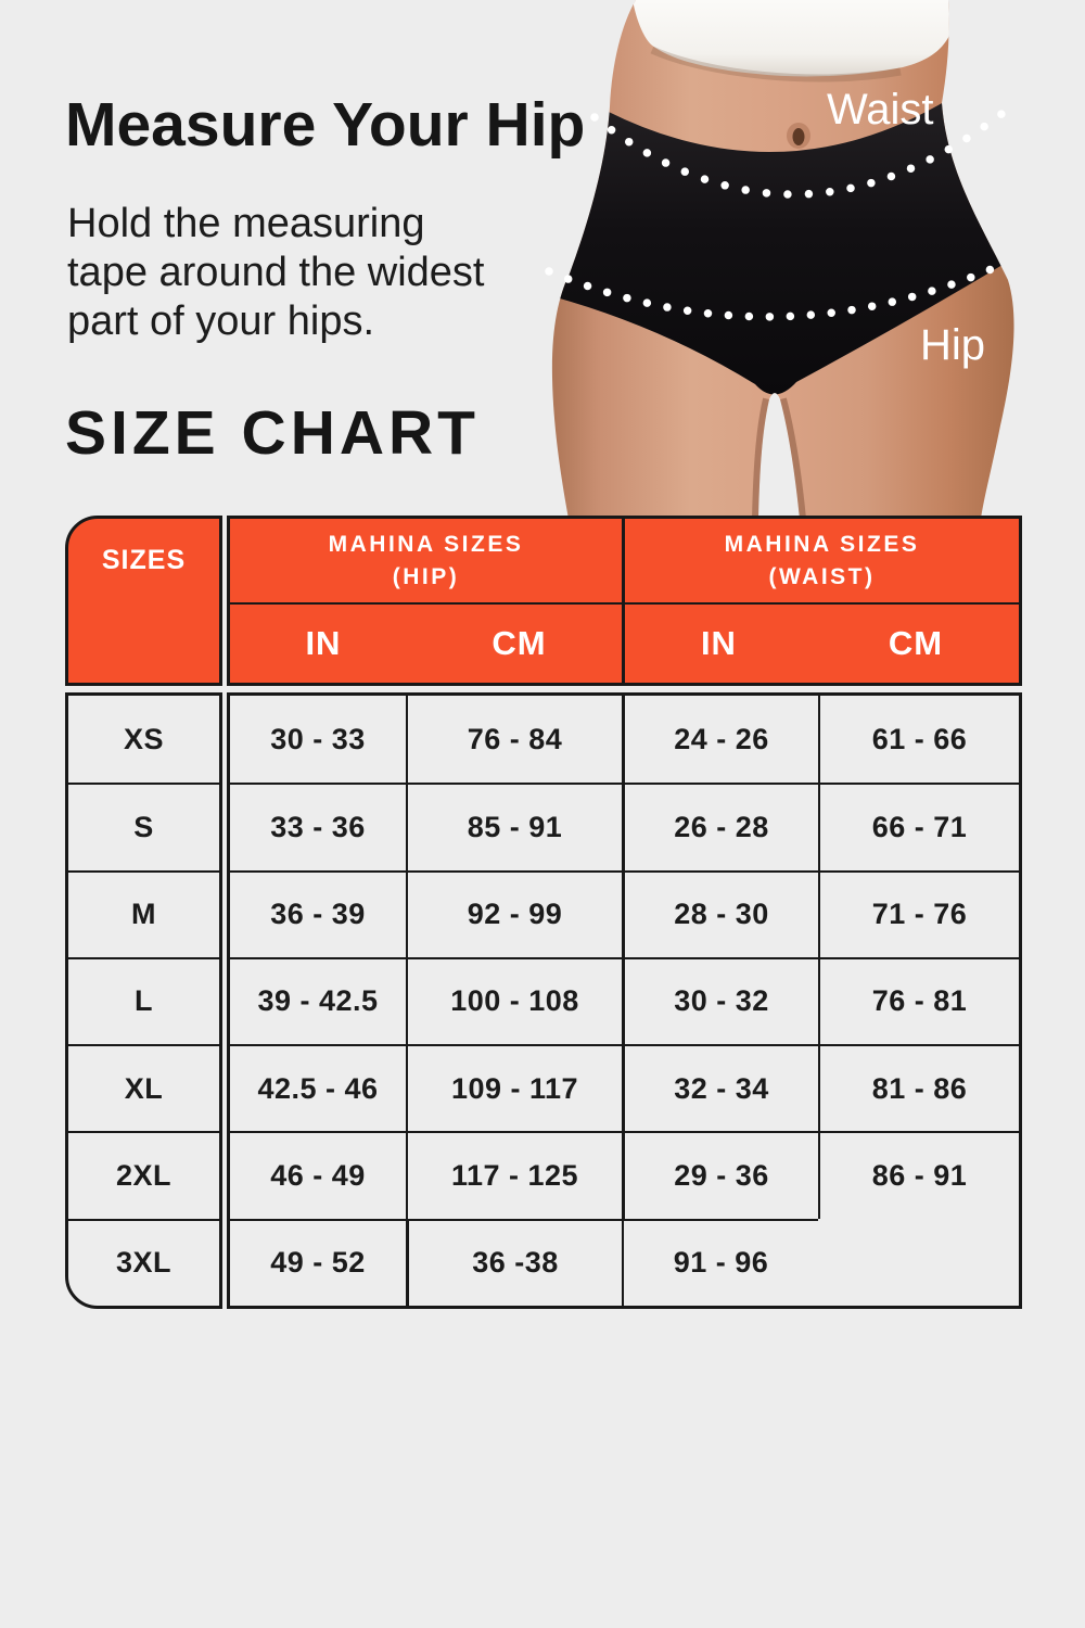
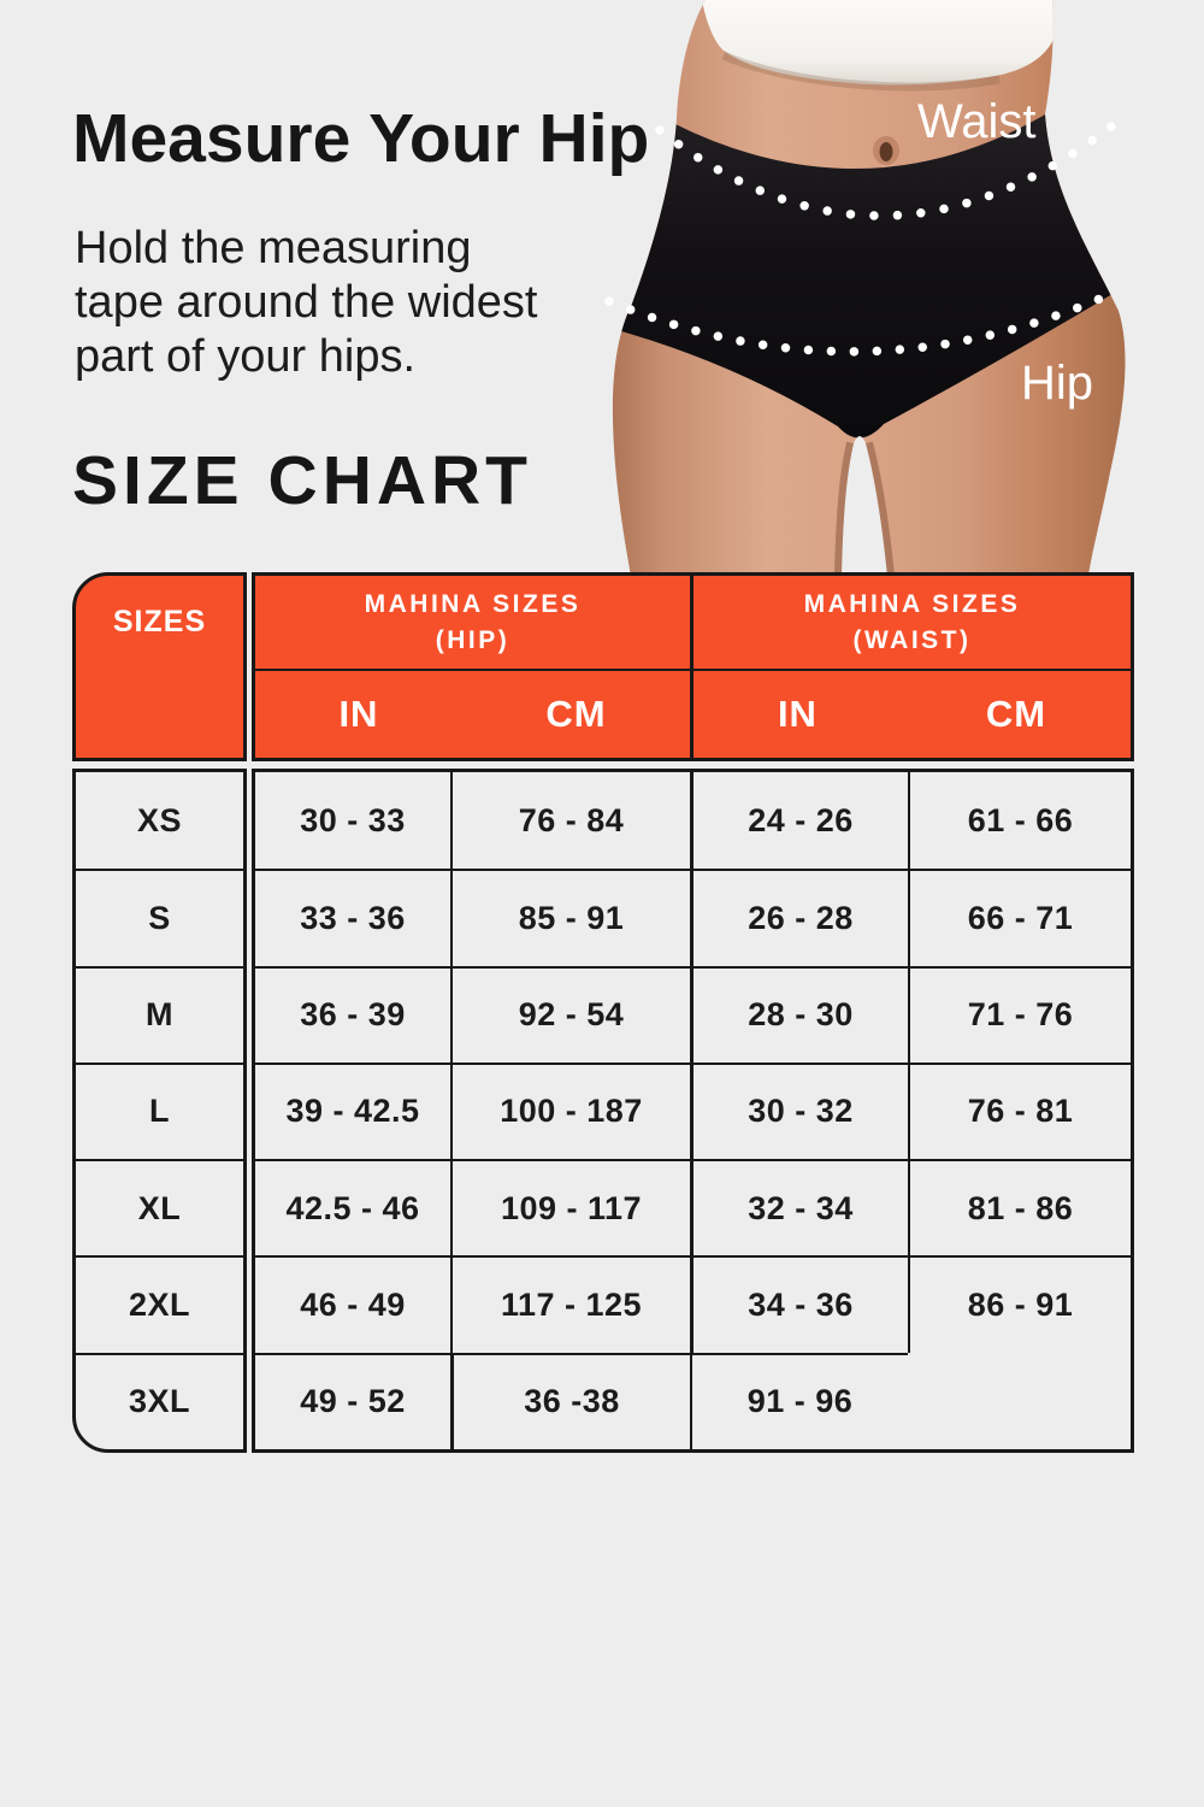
  Measure Your Hip
  Hold the measuring
  tape around the widest
  part of your hips.
  SIZE CHART
  Waist
  Hip
  SIZES
  MAHINA SIZES
  (HIP)
  MAHINA SIZES
  (WAIST)
  IN
  CM
  IN
  CM
  XS
  S
  M
  L
  XL
  2XL
  3XL
  30 - 33
  76 - 84
  24 - 26
  61 - 66
  33 - 36
  85 - 91
  26 - 28
  66 - 71
  36 - 39
- 92 - 99
+ 92 - 54
  28 - 30
  71 - 76
  39 - 42.5
- 100 - 108
+ 100 - 187
  30 - 32
  76 - 81
  42.5 - 46
  109 - 117
  32 - 34
  81 - 86
  46 - 49
  117 - 125
- 29 - 36
+ 34 - 36
  86 - 91
  49 - 52
  36 -38
  91 - 96
